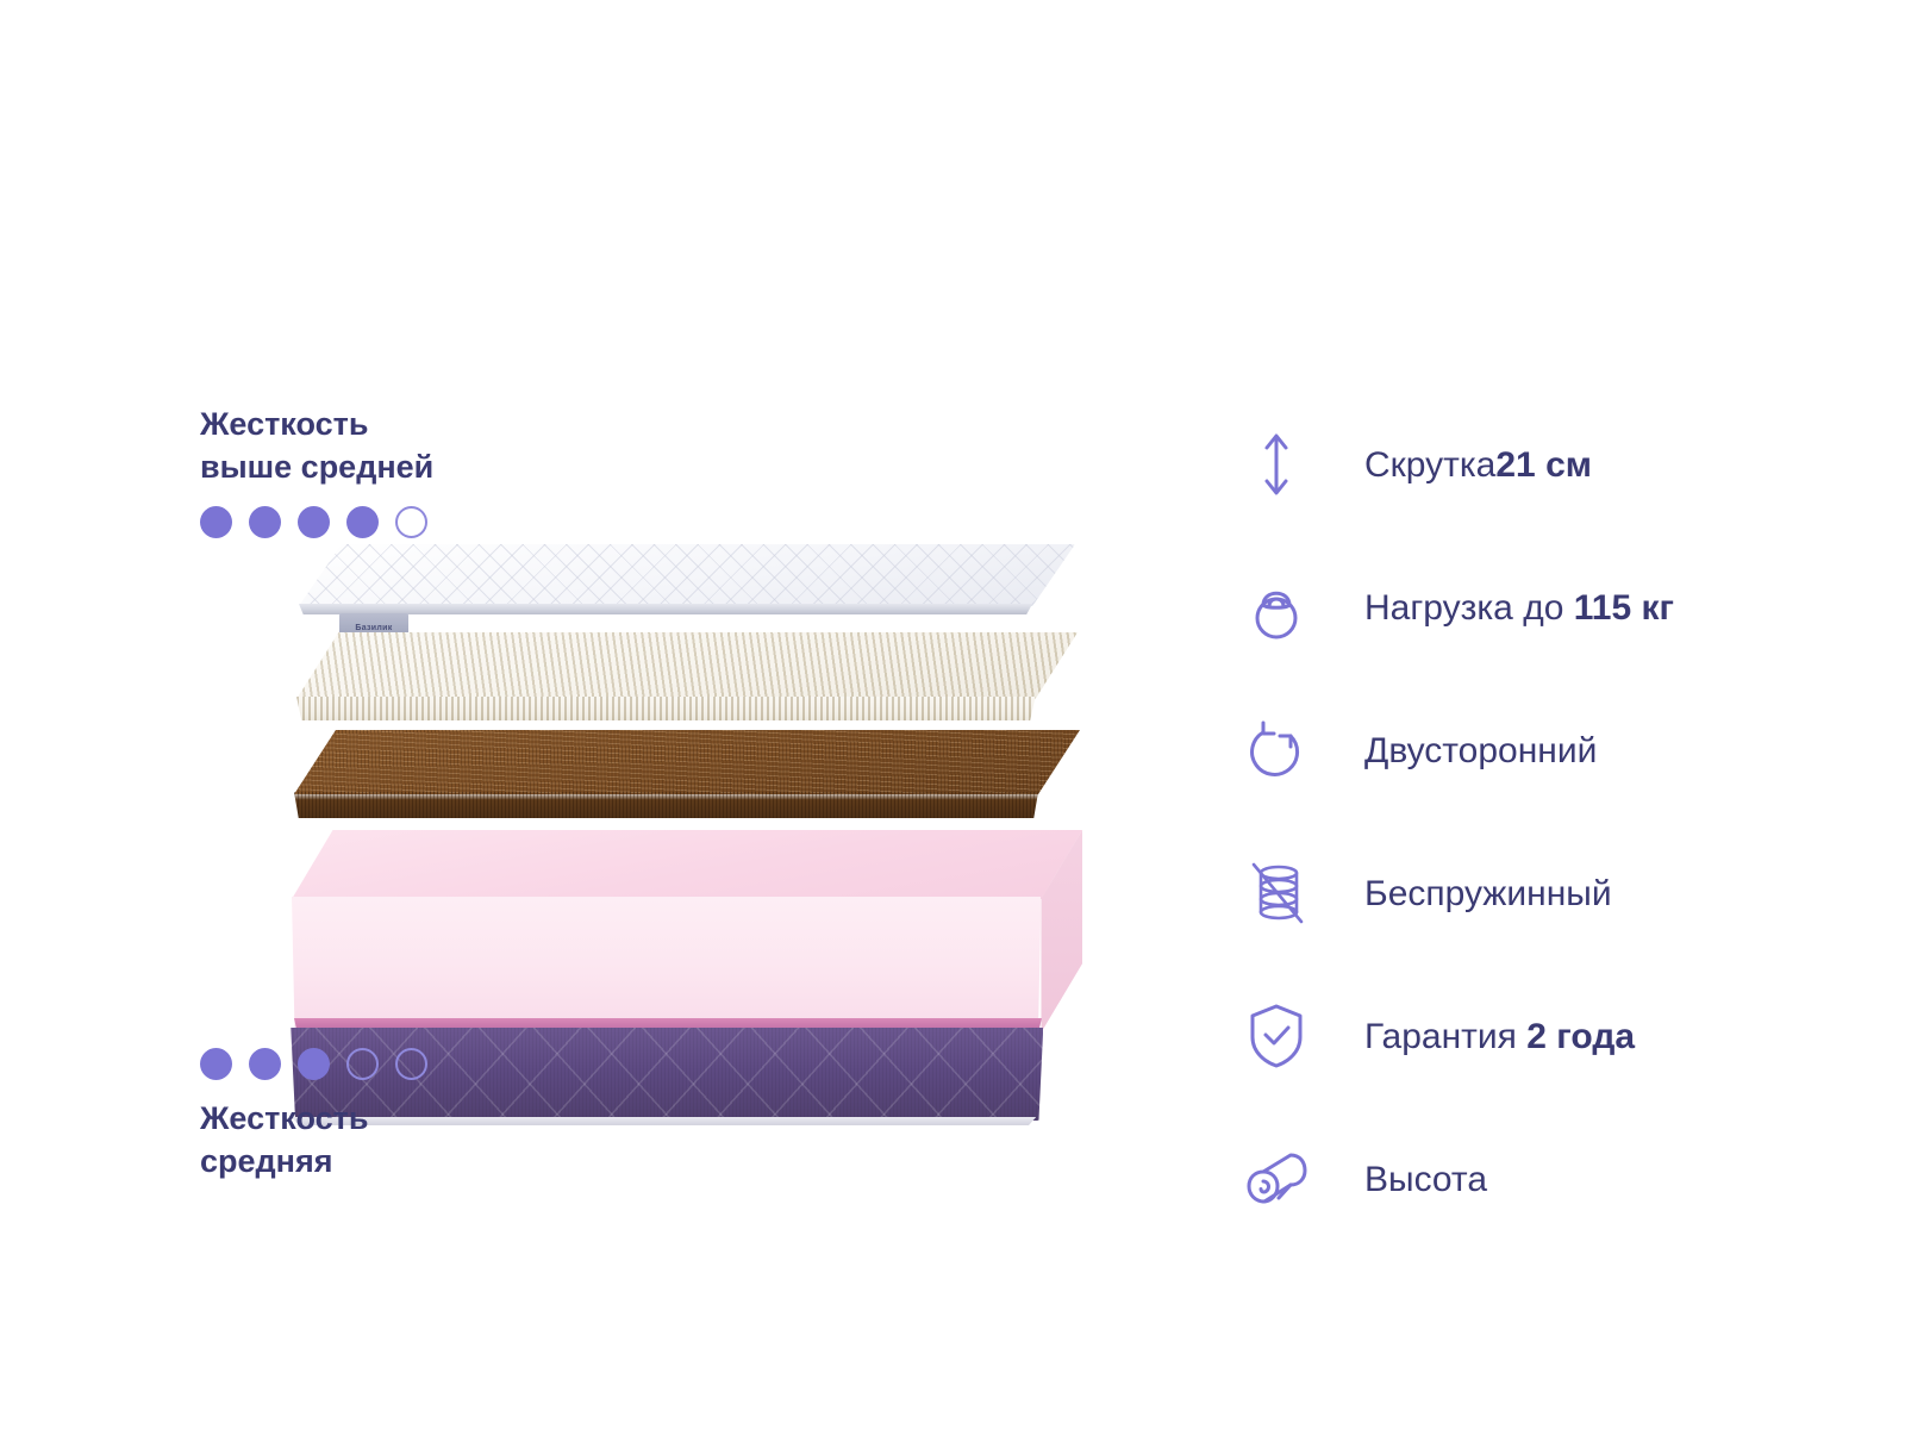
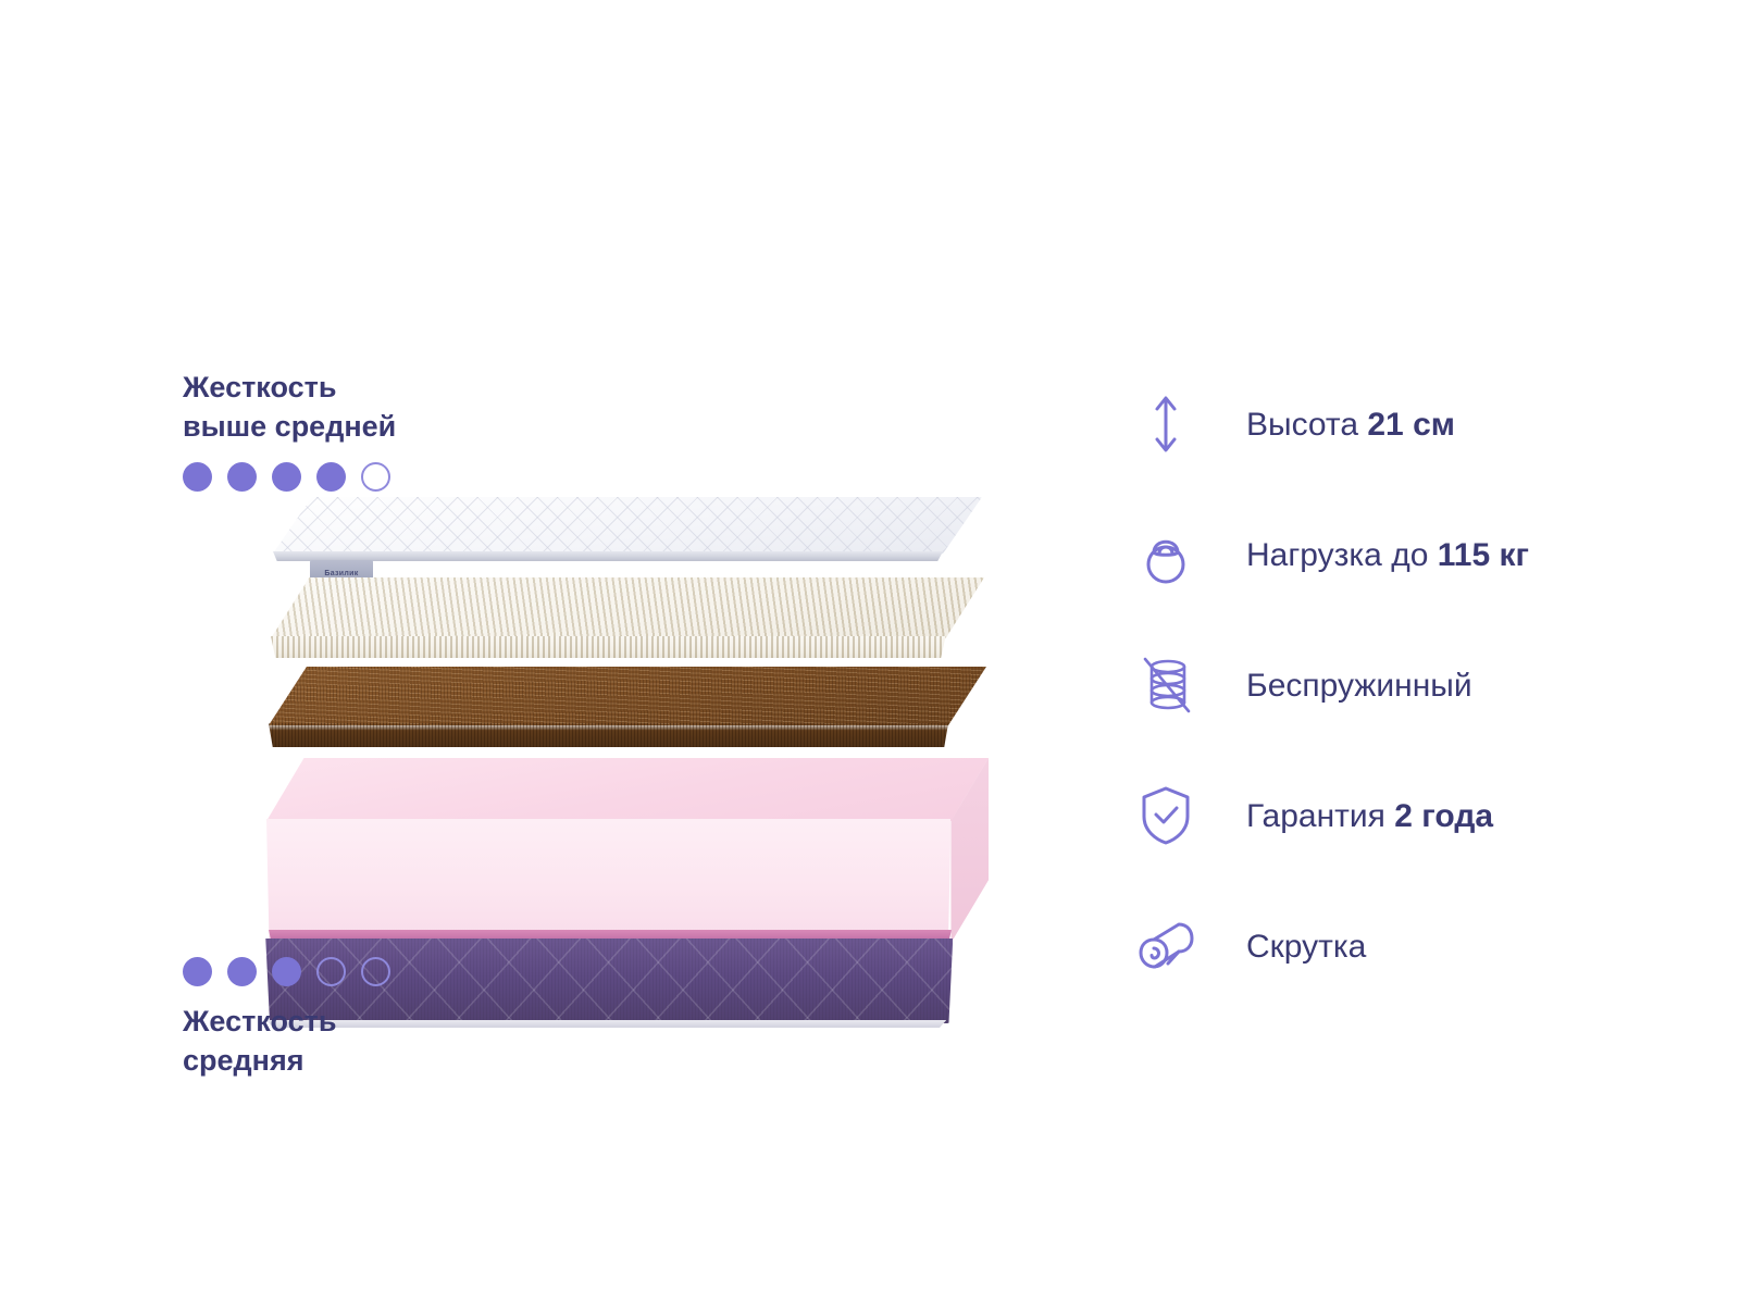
  Жесткость
  выше средней
  Жесткость
  средняя
- Скрутка21 см
+ Высота 21 см
  Нагрузка до 115 кг
- Двусторонний
  Беспружинный
  Гарантия 2 года
- Высота
+ Скрутка
